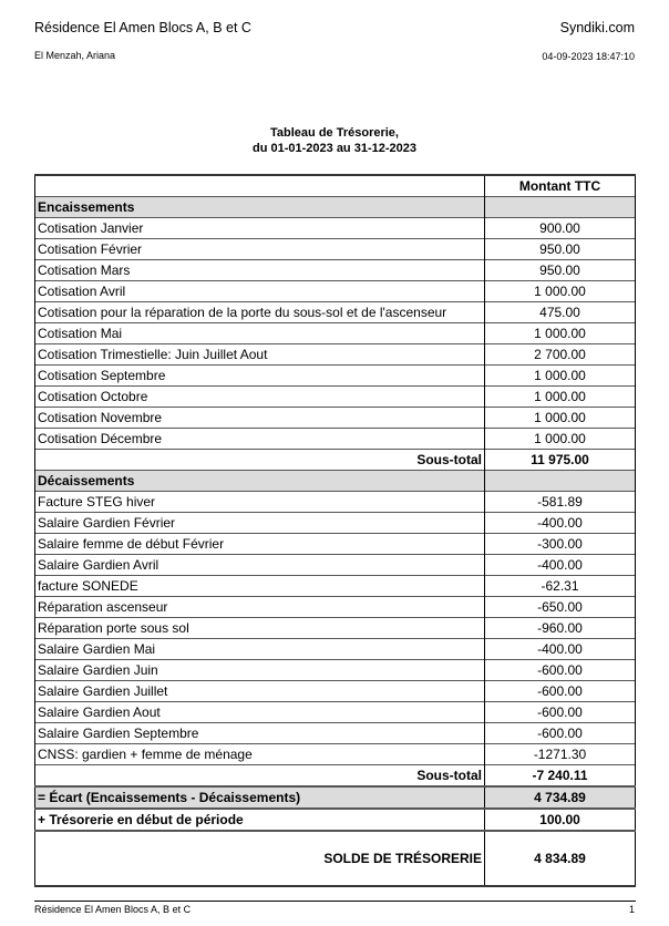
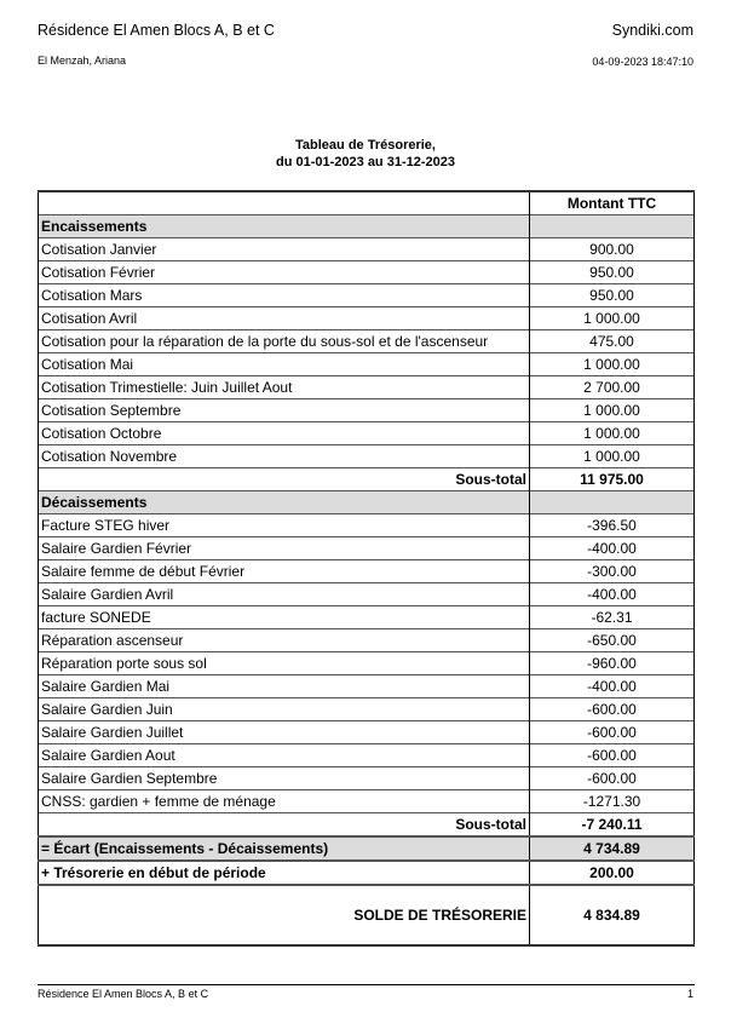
  Résidence El Amen Blocs A, B et C
  Syndiki.com
  El Menzah, Ariana
  04-09-2023 18:47:10
  Tableau de Trésorerie,
  du 01-01-2023 au 31-12-2023
  	Montant TTC
  Encaissements
  Cotisation Janvier	900.00
  Cotisation Février	950.00
  Cotisation Mars	950.00
  Cotisation Avril	1 000.00
  Cotisation pour la réparation de la porte du sous-sol et de l'ascenseur	475.00
  Cotisation Mai	1 000.00
  Cotisation Trimestielle: Juin Juillet Aout	2 700.00
  Cotisation Septembre	1 000.00
  Cotisation Octobre	1 000.00
  Cotisation Novembre	1 000.00
- Cotisation Décembre	1 000.00
  Sous-total	11 975.00
  Décaissements
- Facture STEG hiver	-581.89
+ Facture STEG hiver	-396.50
  Salaire Gardien Février	-400.00
  Salaire femme de début Février	-300.00
  Salaire Gardien Avril	-400.00
  facture SONEDE	-62.31
  Réparation ascenseur	-650.00
  Réparation porte sous sol	-960.00
  Salaire Gardien Mai	-400.00
  Salaire Gardien Juin	-600.00
  Salaire Gardien Juillet	-600.00
  Salaire Gardien Aout	-600.00
  Salaire Gardien Septembre	-600.00
  CNSS: gardien + femme de ménage	-1271.30
  Sous-total	-7 240.11
  = Écart (Encaissements - Décaissements)	4 734.89
- + Trésorerie en début de période	100.00
+ + Trésorerie en début de période	200.00
  SOLDE DE TRÉSORERIE	4 834.89
  Résidence El Amen Blocs A, B et C
  1
